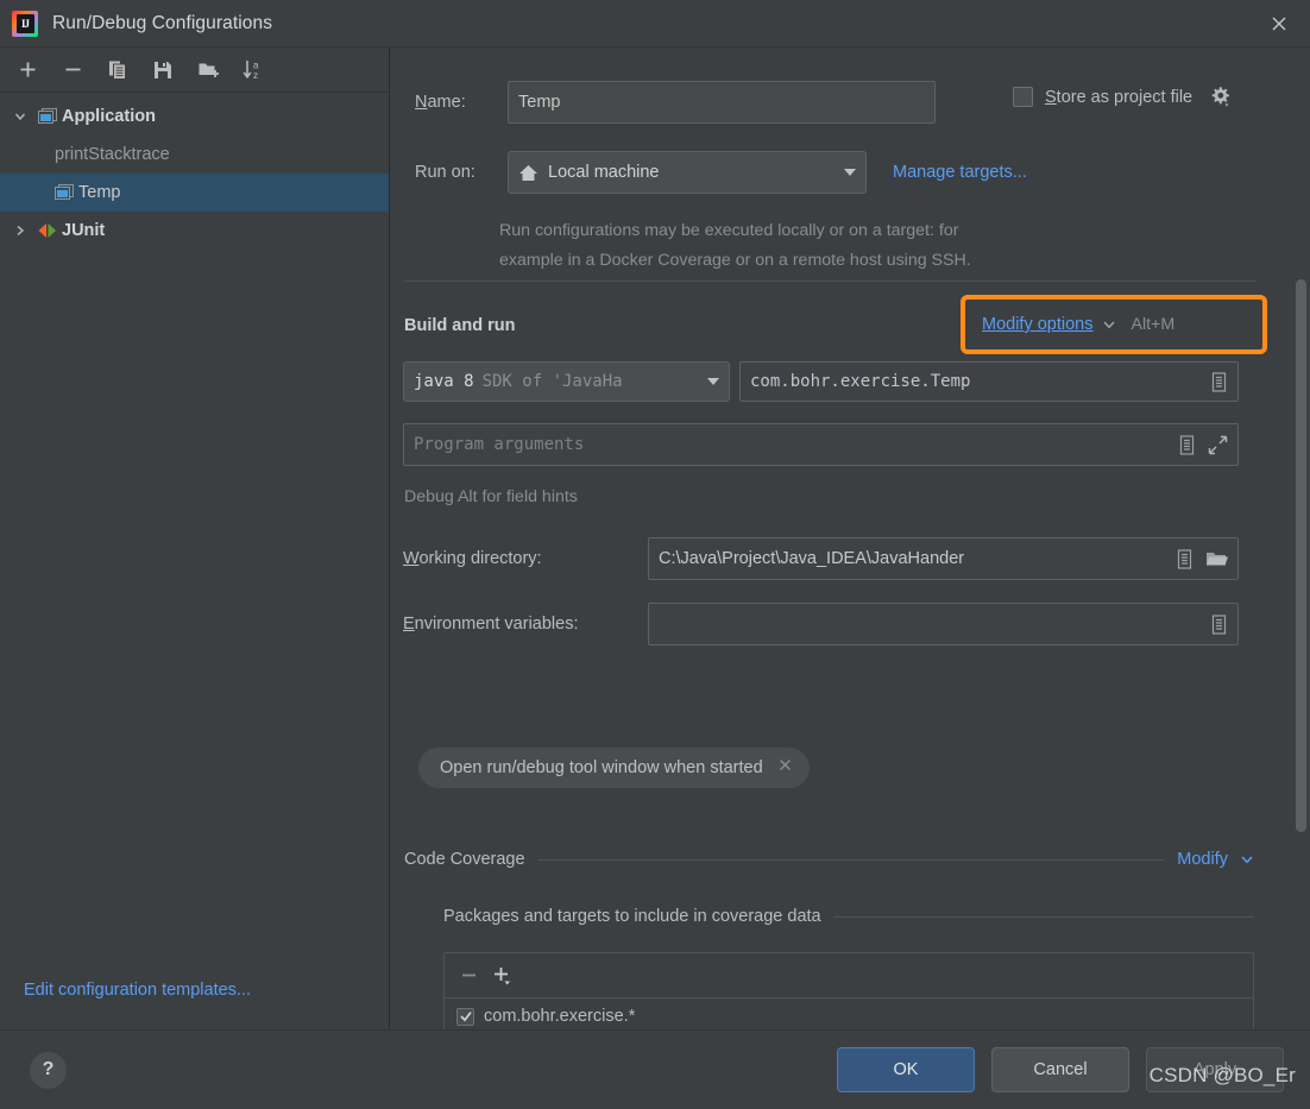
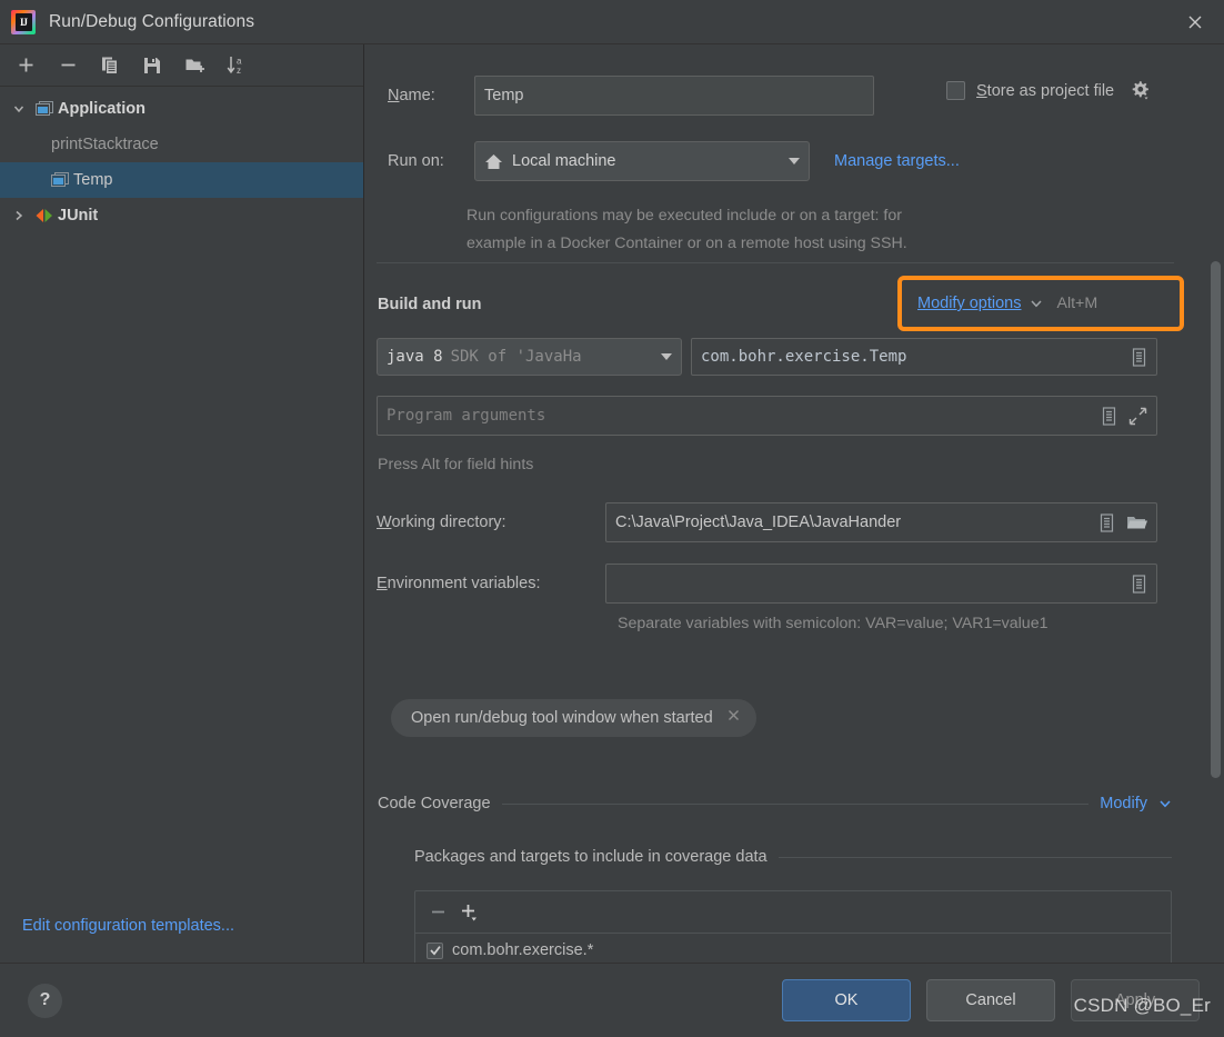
  IJ
  Run/Debug Configurations
  a
  z
  Application
  printStacktrace
  Temp
  JUnit
  Edit configuration templates...
  Name:
  Temp
  Store as project file
  Run on:
  Local machine
  Manage targets...
- Run configurations may be executed locally or on a target: for
+ Run configurations may be executed include or on a target: for
- example in a Docker Coverage or on a remote host using SSH.
+ example in a Docker Container or on a remote host using SSH.
  Build and run
  Modify options
  Alt+M
  java 8
  SDK of 'JavaHa
  com.bohr.exercise.Temp
  Program arguments
- Debug Alt for field hints
+ Press Alt for field hints
  Working directory:
  C:\Java\Project\Java_IDEA\JavaHander
  Environment variables:
+ Separate variables with semicolon: VAR=value; VAR1=value1
  Open run/debug tool window when started
  Code Coverage
  Modify
  Packages and targets to include in coverage data
  com.bohr.exercise.*
  ?
  OK
  Cancel
  Apply
  CSDN @BO_Er
